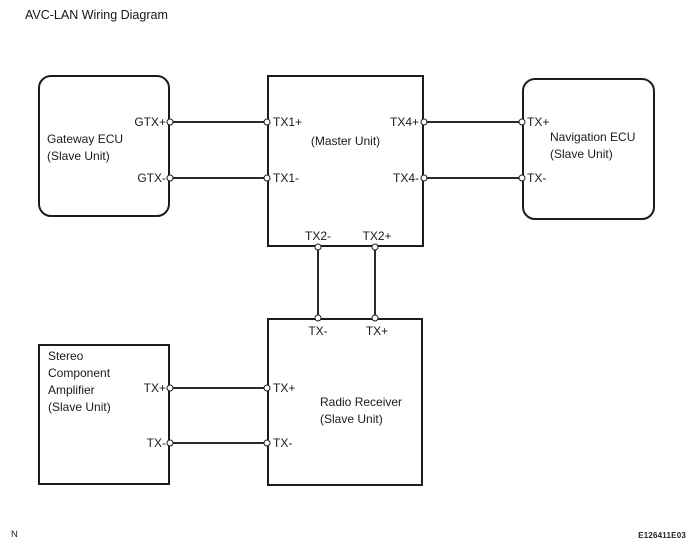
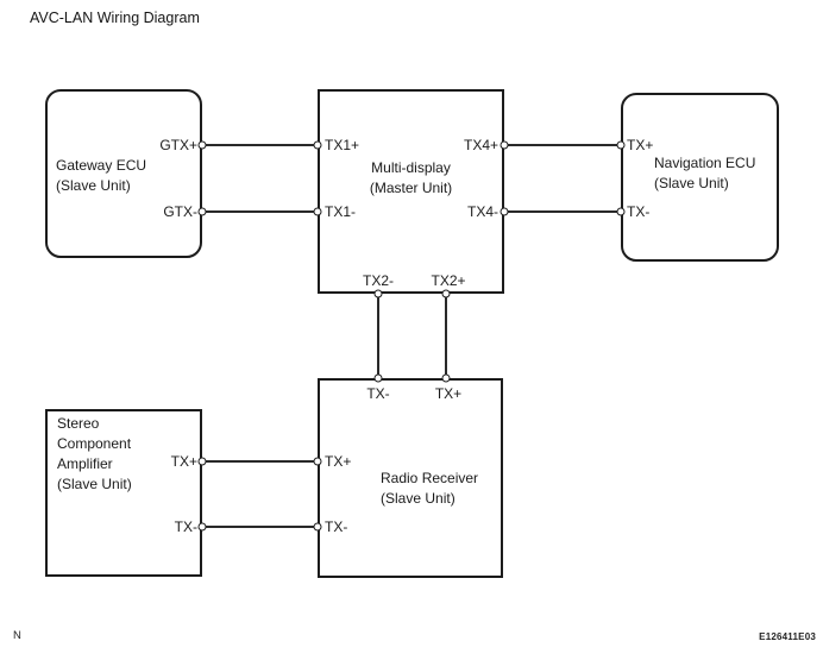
  AVC-LAN Wiring Diagram
  Gateway ECU
  (Slave Unit)
+ Multi-display
  (Master Unit)
  Navigation ECU
  (Slave Unit)
  Stereo
  Component
  Amplifier
  (Slave Unit)
  Radio Receiver
  (Slave Unit)
  GTX+
  GTX-
  TX1+
  TX1-
  TX4+
  TX4-
  TX2-
  TX2+
  TX+
  TX-
  TX-
  TX+
  TX+
  TX-
  TX+
  TX-
  N
  E126411E03
